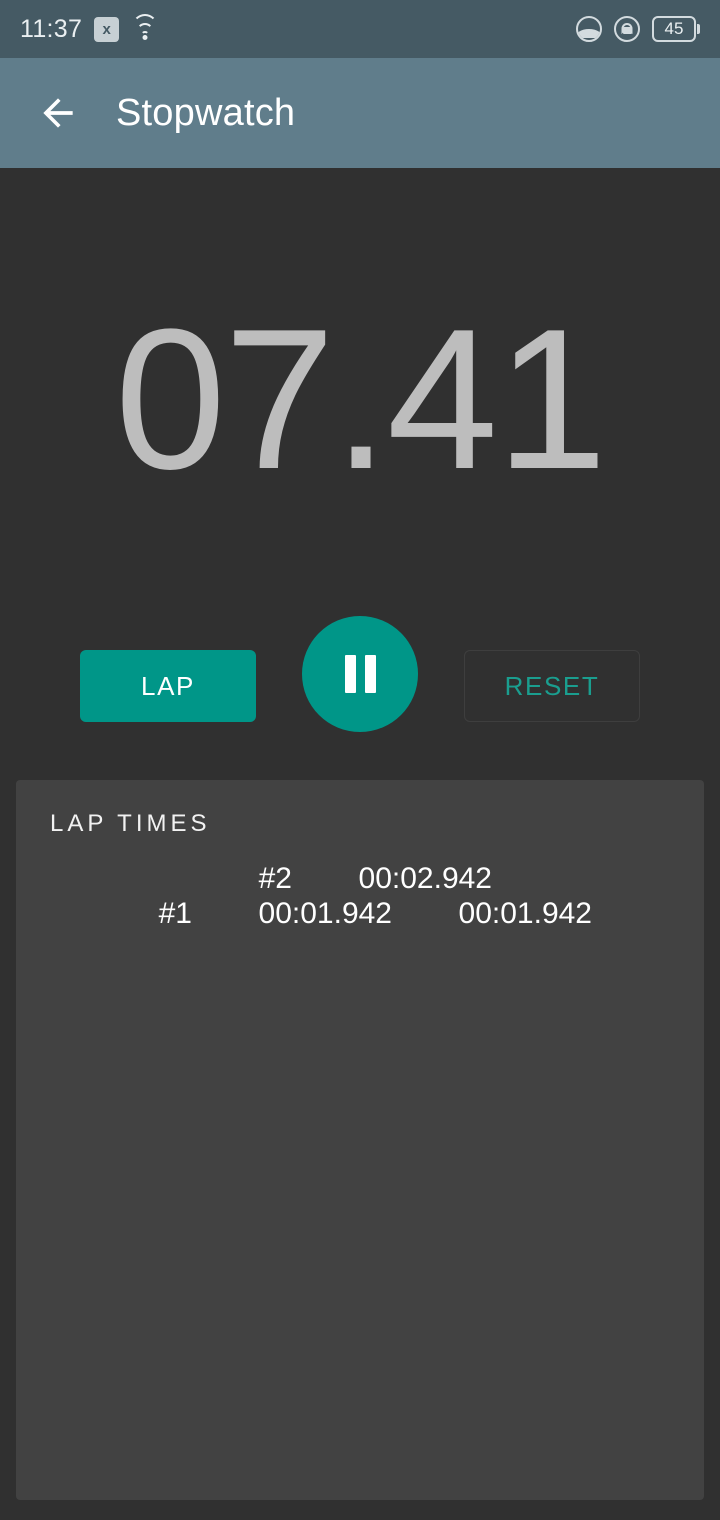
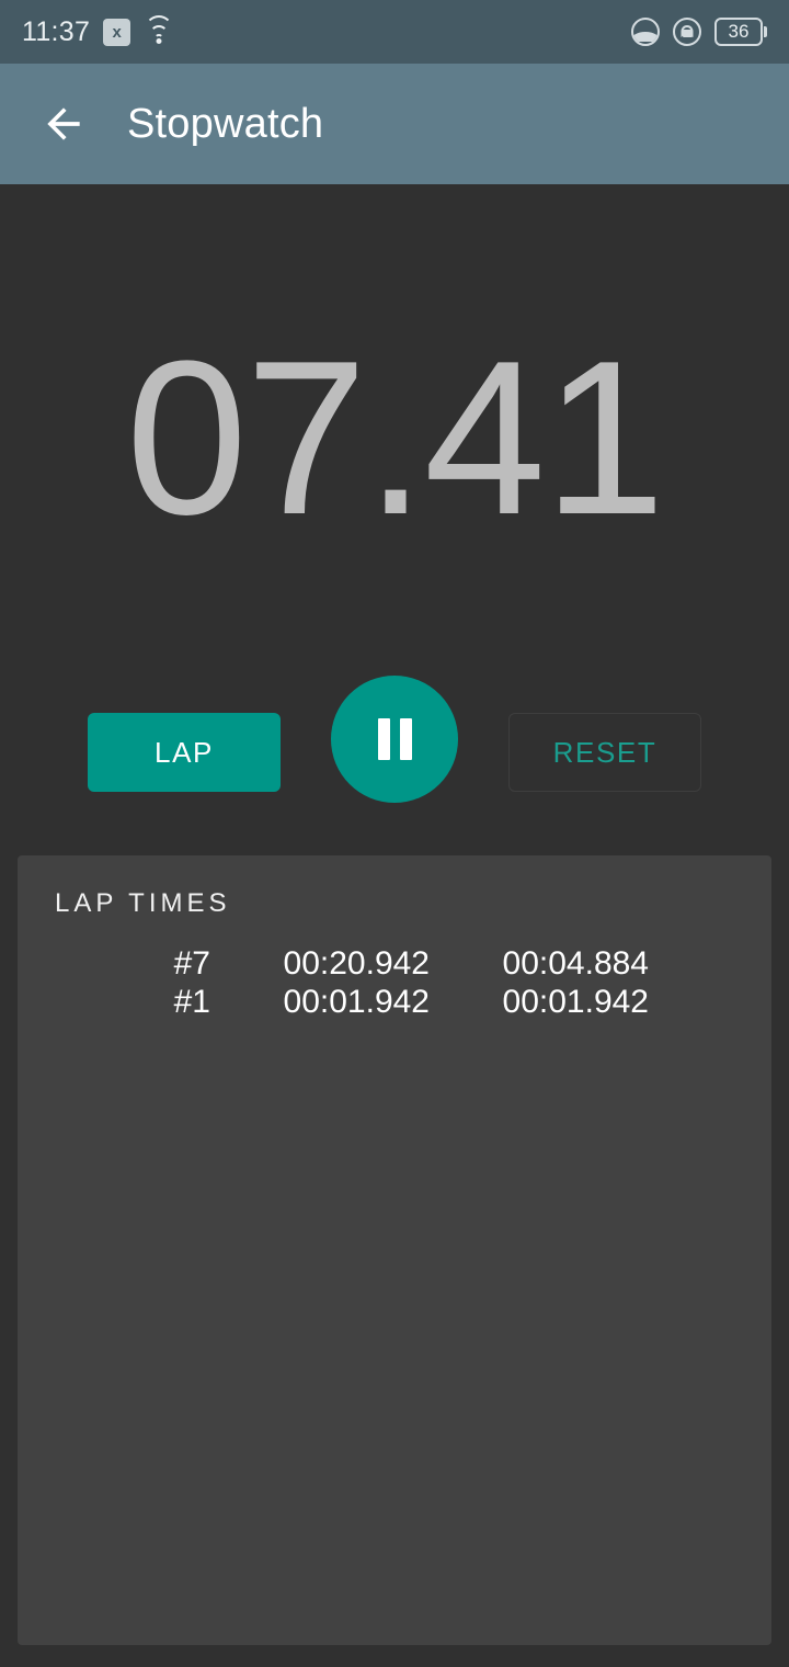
  11:37
  x
- 45
+ 36
  Stopwatch
  07.41
  LAP
  RESET
  LAP TIMES
- #2
+ #7
- 00:02.942
+ 00:20.942
+ 00:04.884
  #1
  00:01.942
  00:01.942
